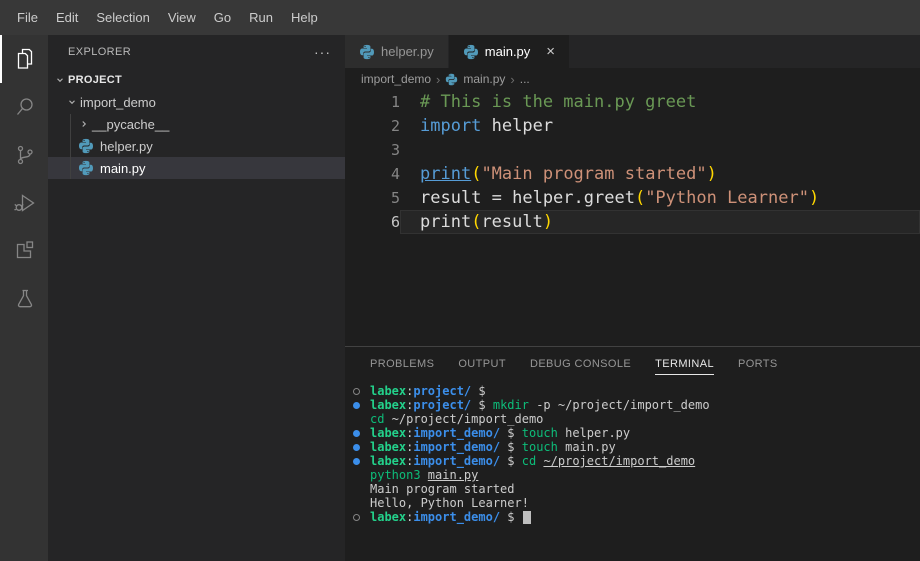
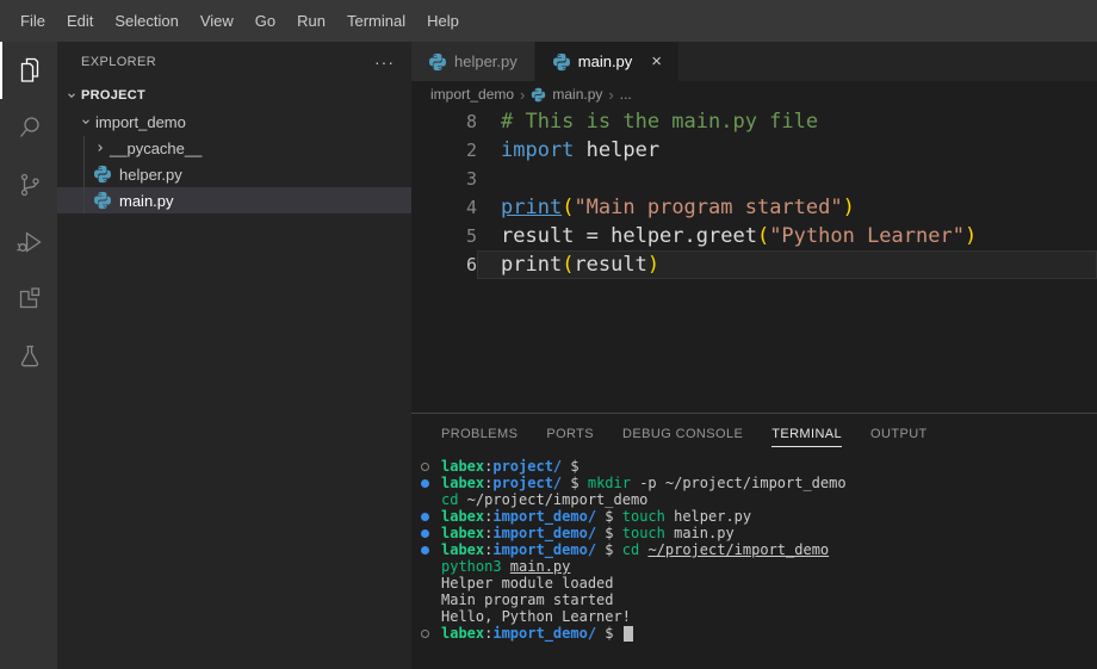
  File
  Edit
  Selection
  View
  Go
  Run
+ Terminal
  Help
  EXPLORER
  ···
  PROJECT
  import_demo
  __pycache__
  helper.py
  main.py
  helper.py
  main.py
  ×
  import_demo
  ›
  main.py
  ›
  ...
- 1
+ 8
- # This is the main.py greet
+ # This is the main.py file
  2
  import
  helper
  3
  4
  print
  (
  "Main program started"
  )
  5
  result = helper.greet
  (
  "Python Learner"
  )
  6
  print
  (
  result
  )
  PROBLEMS
- OUTPUT
+ PORTS
  DEBUG CONSOLE
  TERMINAL
- PORTS
+ OUTPUT
  labex
  :
  project/
  $
  labex
  :
  project/
  $
  mkdir
  -p ~/project/import_demo
  cd
  ~/project/import_demo
  labex
  :
  import_demo/
  $
  touch
  helper.py
  labex
  :
  import_demo/
  $
  touch
  main.py
  labex
  :
  import_demo/
  $
  cd
  ~/project/import_demo
  python3
  main.py
+ Helper module loaded
  Main program started
  Hello, Python Learner!
  labex
  :
  import_demo/
  $
